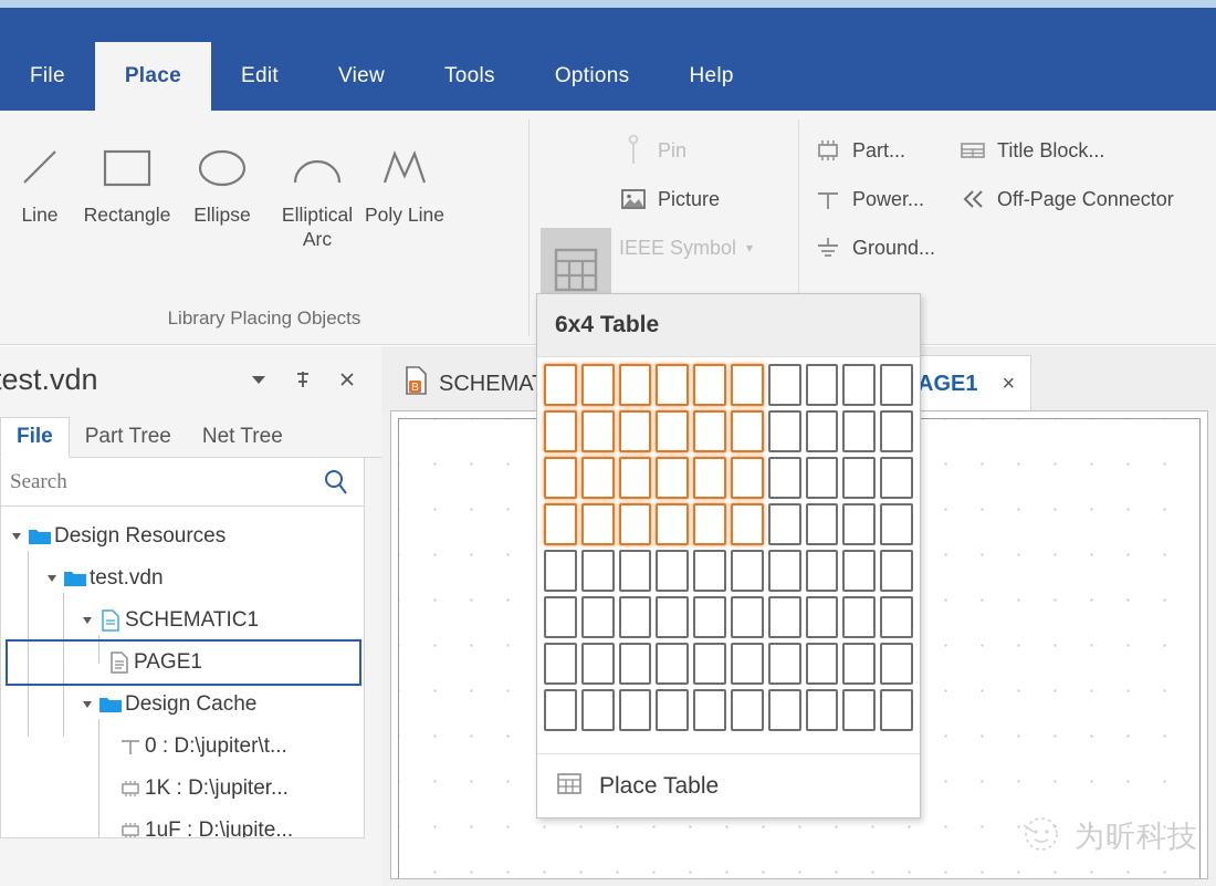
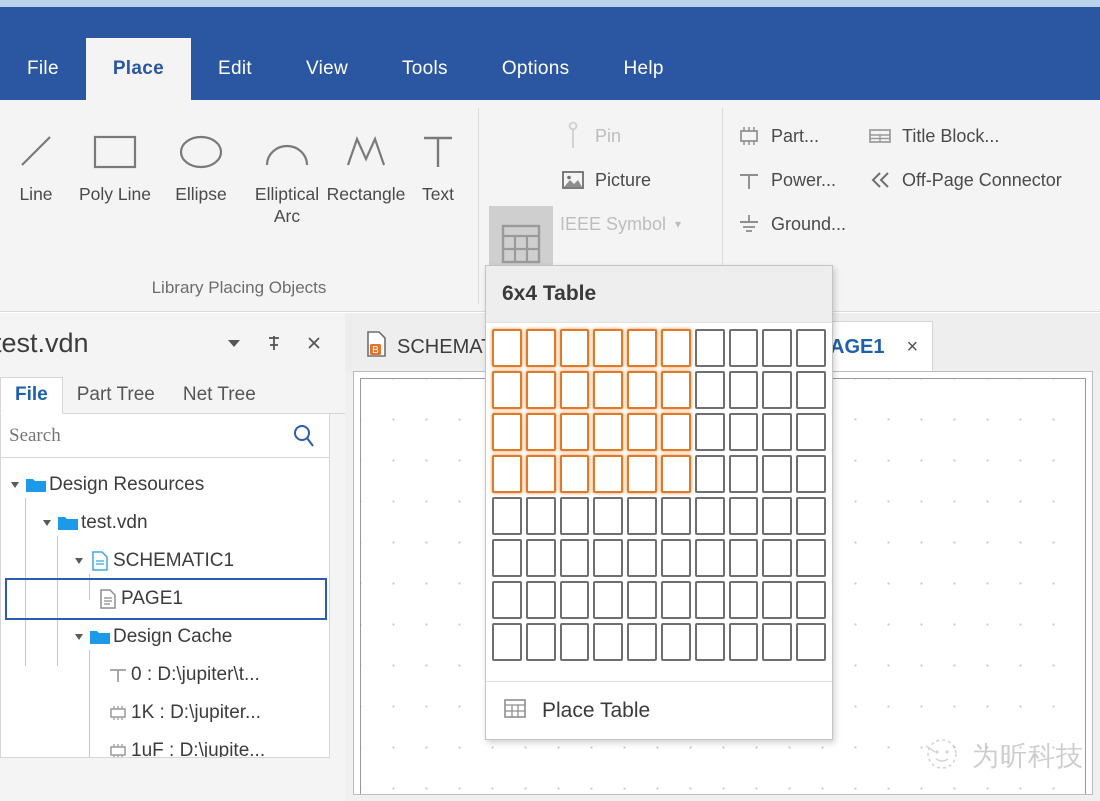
  File
  Place
  Edit
  View
  Tools
  Options
  Help
  Line
- Rectangle
+ Poly Line
  Ellipse
  Elliptical Arc
- Poly Line
+ Rectangle
+ Text
  Library Placing Objects
  Pin
  Picture
  IEEE Symbol
  ▾
  Part...
  Power...
  Ground...
  Title Block...
  Off-Page Connector
  est.vdn
  File
  Part Tree
  Net Tree
  Search
  Design Resources
  test.vdn
  SCHEMATIC1
  PAGE1
  Design Cache
  0 : D:\jupiter\t...
  1K : D:\jupiter...
  1uF : D:\jupite...
  B
  SCHEMA
  AGE1
  ×
  为昕科技
  6x4 Table
  Place Table
